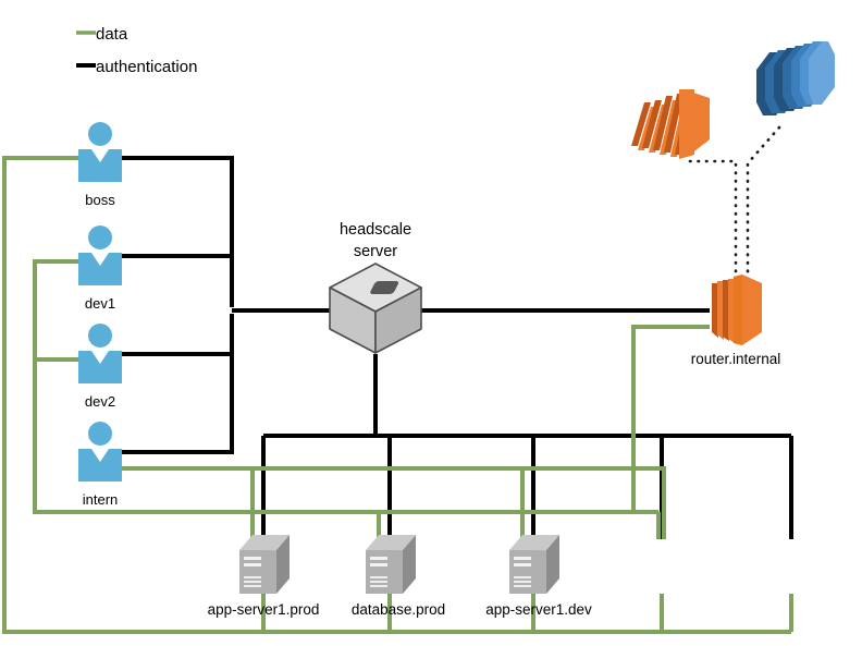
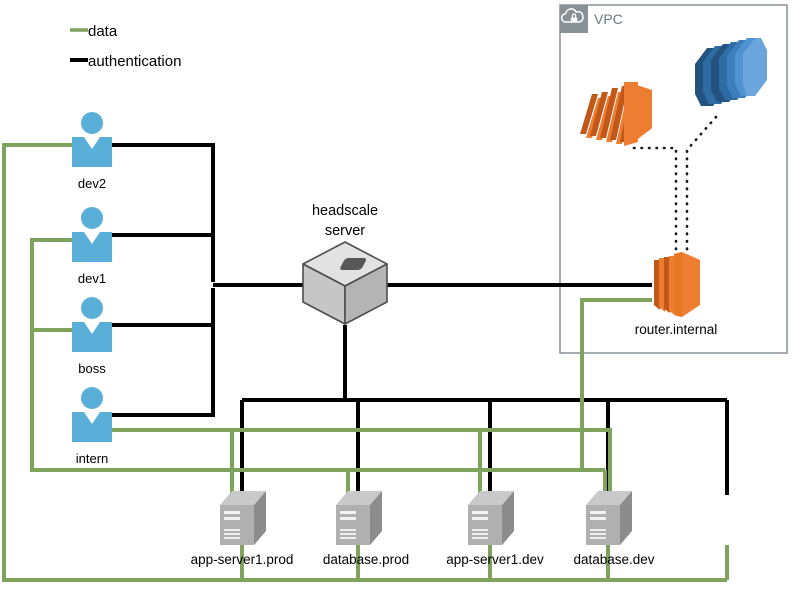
  data
  authentication
+ VPC
  router.internal
- boss
+ dev2
  dev1
- dev2
+ boss
  intern
  headscale
  server
  app-server1.prod
  database.prod
  app-server1.dev
+ database.dev
